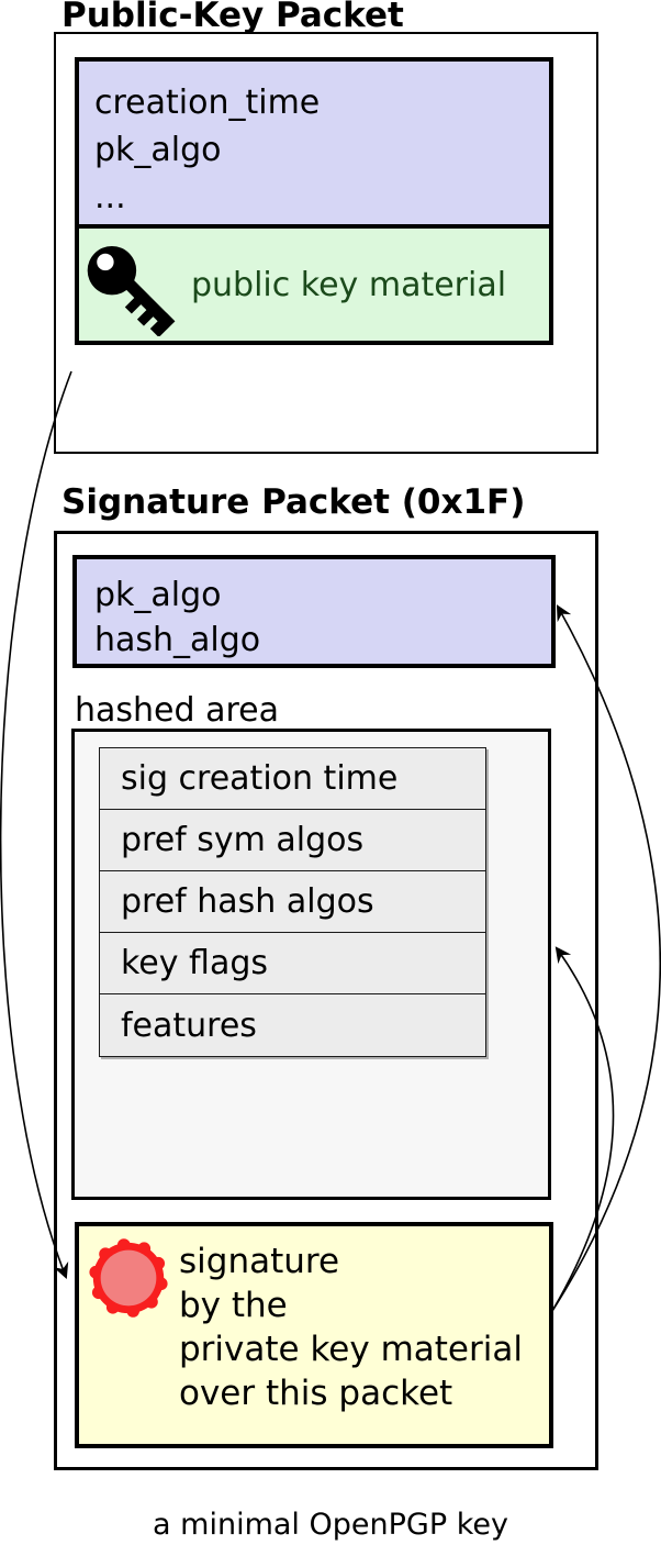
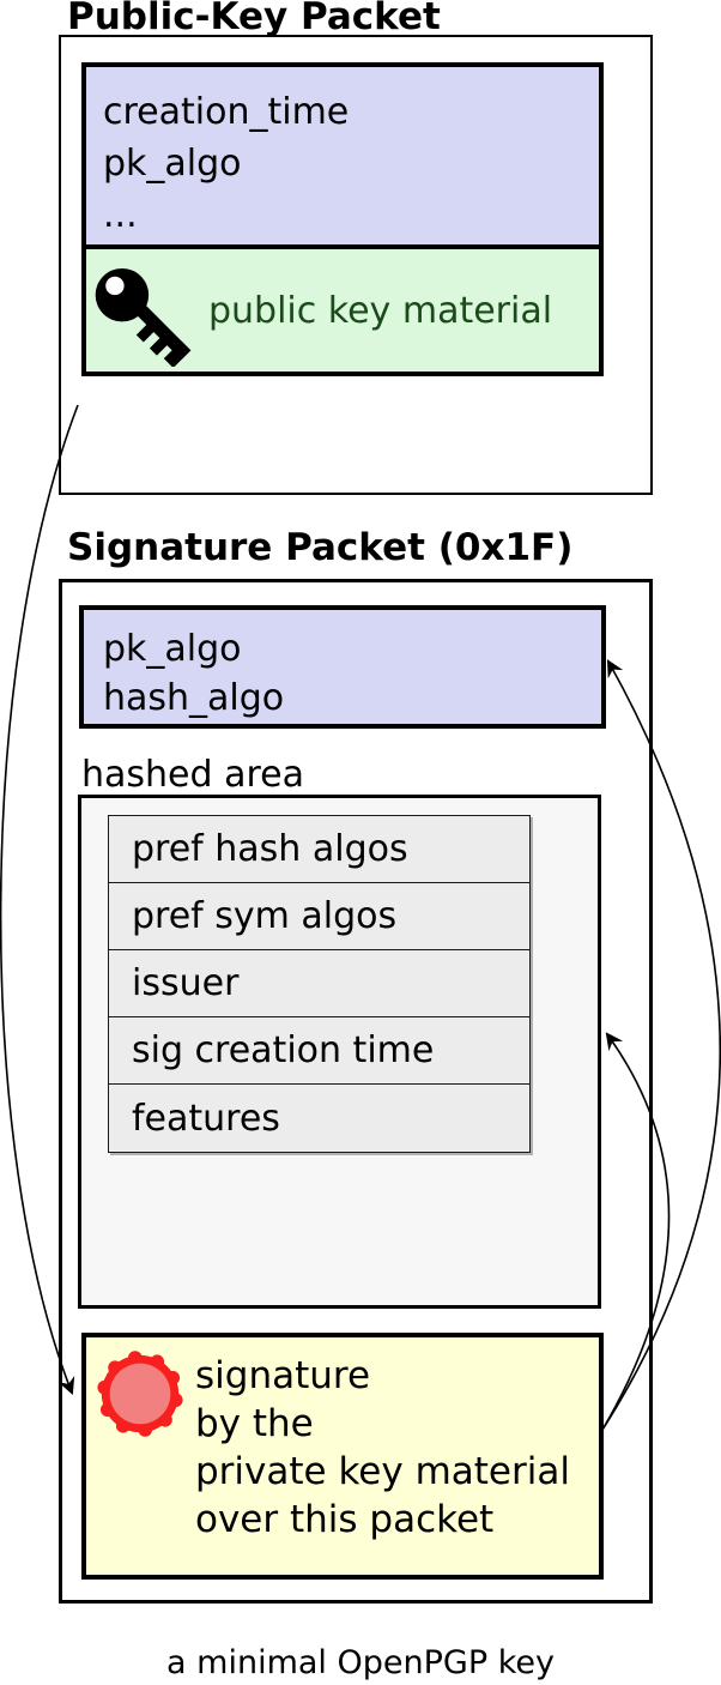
  Public-Key Packet
  creation_time
  pk_algo
  ...
  public key material
  Signature Packet (0x1F)
  pk_algo
  hash_algo
  hashed area
- sig creation time
+ pref hash algos
  pref sym algos
+ issuer
- pref hash algos
+ sig creation time
- key flags
  features
  signature
  by the
  private key material
  over this packet
  a minimal OpenPGP key
